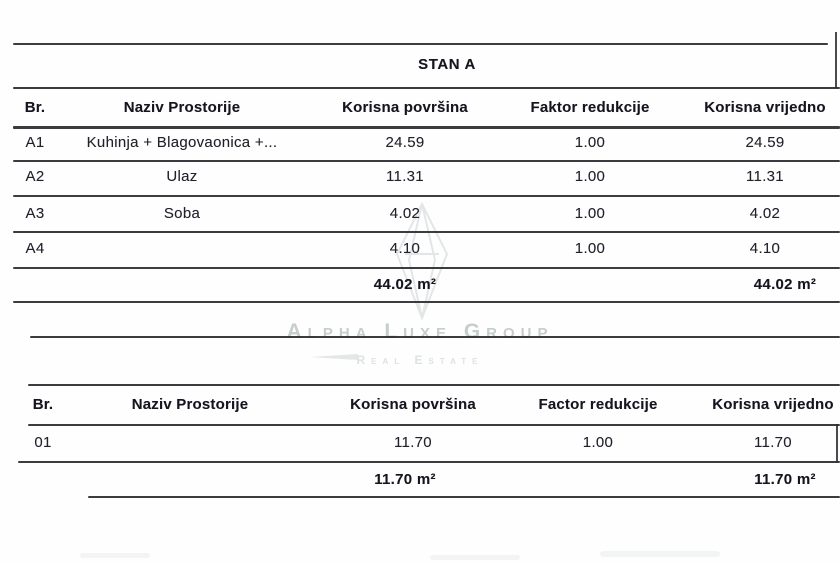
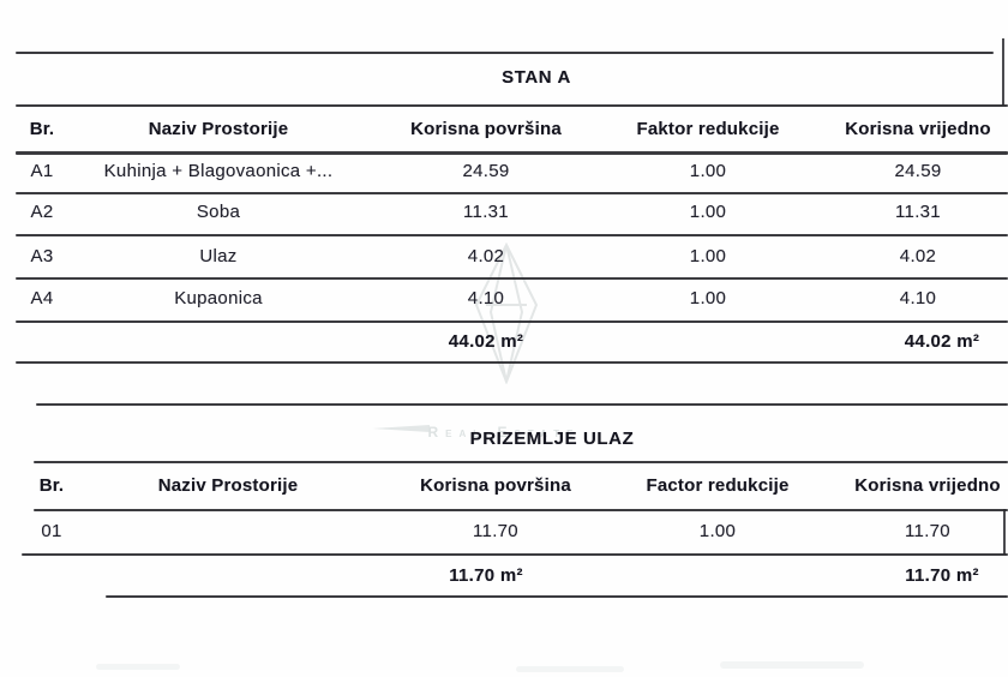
- Alpha Luxe Group
  Real Estate
  STAN A
  Br.
  Naziv Prostorije
  Korisna površina
  Faktor redukcije
  Korisna vrijedno
  A1
  Kuhinja + Blagovaonica +...
  24.59
  1.00
  24.59
  A2
- Ulaz
+ Soba
  11.31
  1.00
  11.31
  A3
- Soba
+ Ulaz
  4.02
  1.00
  4.02
  A4
+ Kupaonica
  4.10
  1.00
  4.10
  44.02 m²
  44.02 m²
+ PRIZEMLJE ULAZ
  Br.
  Naziv Prostorije
  Korisna površina
  Factor redukcije
  Korisna vrijedno
  01
  11.70
  1.00
  11.70
  11.70 m²
  11.70 m²
